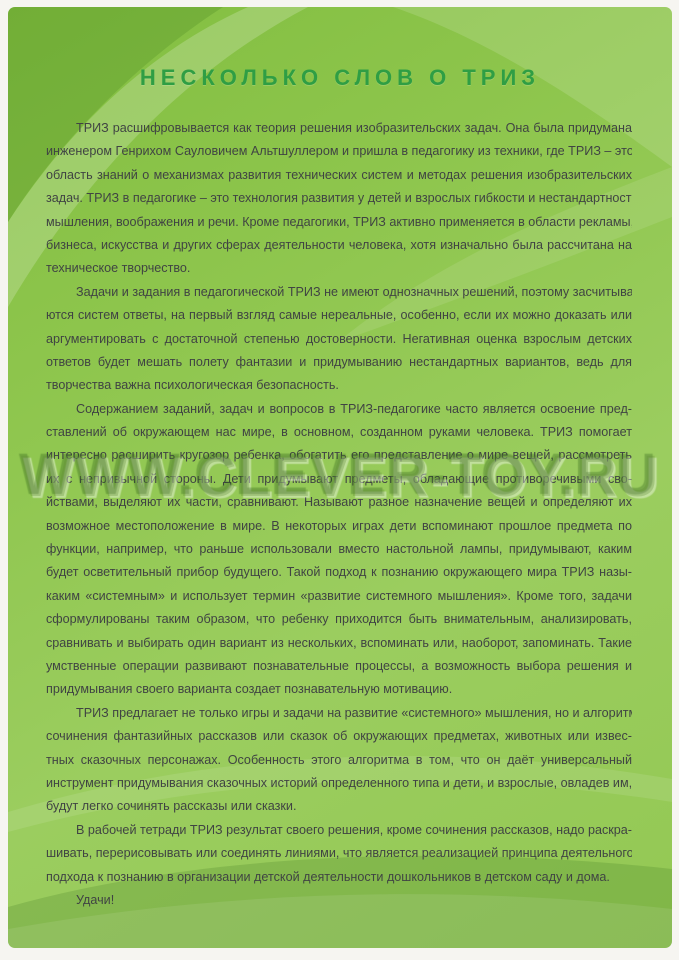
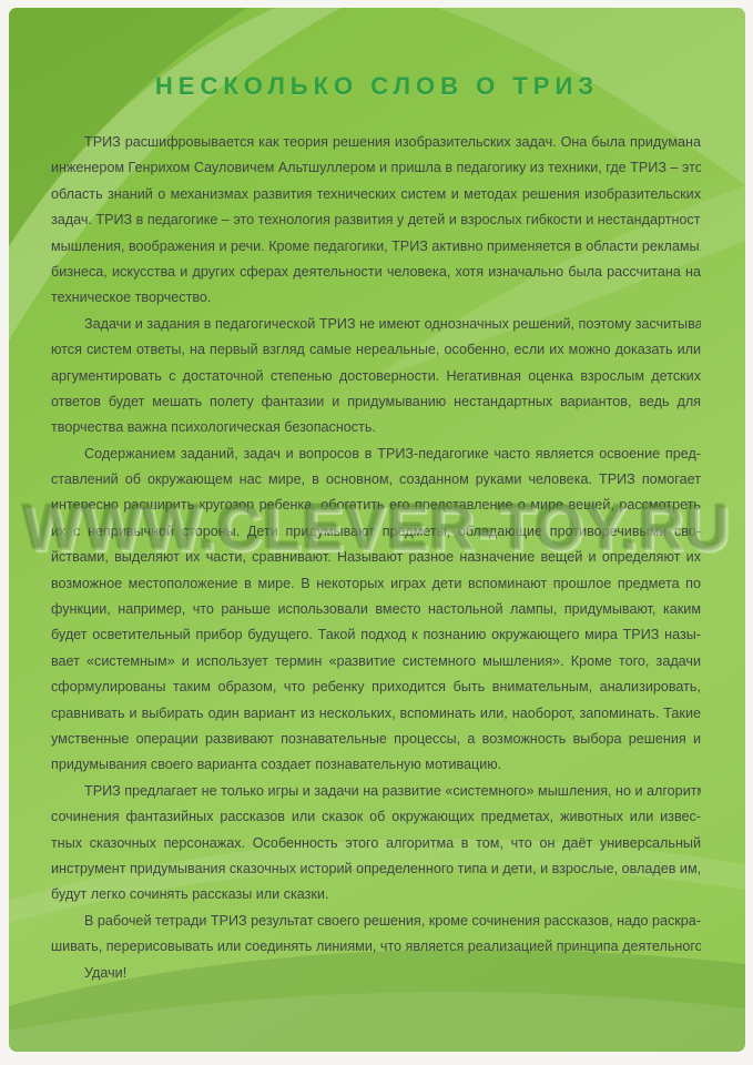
  НЕСКОЛЬКО СЛОВ О ТРИЗ
  ТРИЗ расшифровывается как теория решения изобразительских задач. Она была придумана
  инженером Генрихом Сауловичем Альтшуллером и пришла в педагогику из техники, где ТРИЗ – это
  область знаний о механизмах развития технических систем и методах решения изобразительских
  задач. ТРИЗ в педагогике – это технология развития у детей и взрослых гибкости и нестандартност
  мышления, воображения и речи. Кроме педагогики, ТРИЗ активно применяется в области рекламы
  бизнеса, искусства и других сферах деятельности человека, хотя изначально была рассчитана на
  техническое творчество.
  Задачи и задания в педагогической ТРИЗ не имеют однозначных решений, поэтому засчитыва
  ются систем ответы, на первый взгляд самые нереальные, особенно, если их можно доказать или
  аргументировать с достаточной степенью достоверности. Негативная оценка взрослым детских
  ответов будет мешать полету фантазии и придумыванию нестандартных вариантов, ведь для
  творчества важна психологическая безопасность.
  Содержанием заданий, задач и вопросов в ТРИЗ-педагогике часто является освоение пред-
  ставлений об окружающем нас мире, в основном, созданном руками человека. ТРИЗ помогает
  интересно расширить кругозор ребенка, обогатить его представление о мире вещей, рассмотреть
  их с непривычной стороны. Дети придумывают предметы, обладающие противоречивыми сво-
  йствами, выделяют их части, сравнивают. Называют разное назначение вещей и определяют их
  возможное местоположение в мире. В некоторых играх дети вспоминают прошлое предмета по
  функции, например, что раньше использовали вместо настольной лампы, придумывают, каким
  будет осветительный прибор будущего. Такой подход к познанию окружающего мира ТРИЗ назы-
- каким «системным» и использует термин «развитие системного мышления». Кроме того, задачи
+ вает «системным» и использует термин «развитие системного мышления». Кроме того, задачи
  сформулированы таким образом, что ребенку приходится быть внимательным, анализировать,
  сравнивать и выбирать один вариант из нескольких, вспоминать или, наоборот, запоминать. Такие
  умственные операции развивают познавательные процессы, а возможность выбора решения и
  придумывания своего варианта создает познавательную мотивацию.
  ТРИЗ предлагает не только игры и задачи на развитие «системного» мышления, но и алгорит
  сочинения фантазийных рассказов или сказок об окружающих предметах, животных или извес-
  тных сказочных персонажах. Особенность этого алгоритма в том, что он даёт универсальный
  инструмент придумывания сказочных историй определенного типа и дети, и взрослые, овладев им,
  будут легко сочинять рассказы или сказки.
  В рабочей тетради ТРИЗ результат своего решения, кроме сочинения рассказов, надо раскра-
  шивать, перерисовывать или соединять линиями, что является реализацией принципа деятельного
- подхода к познанию в организации детской деятельности дошкольников в детском саду и дома.
  Удачи!
  WWW.CLEVER-TOY.RU
